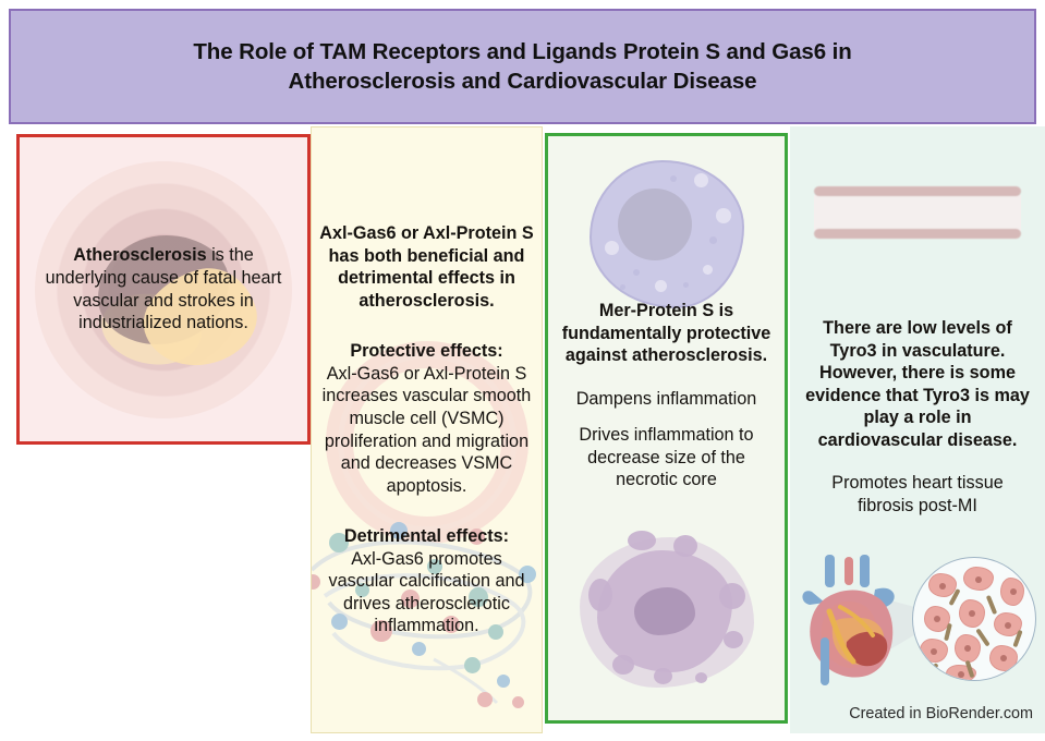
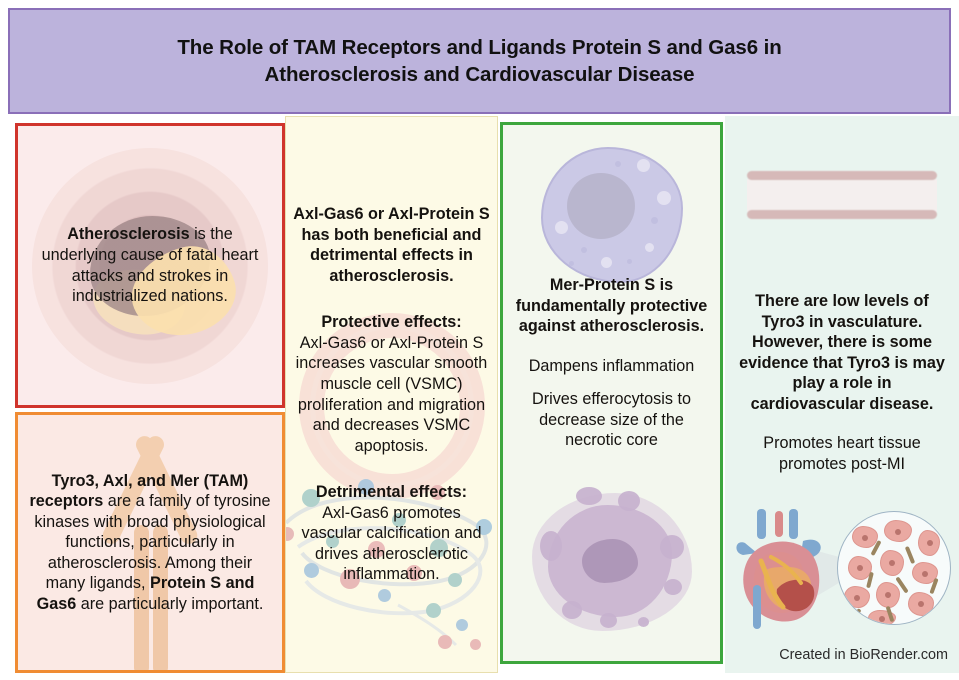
  The Role of TAM Receptors and Ligands Protein S and Gas6 in Atherosclerosis and Cardiovascular Disease
- Atherosclerosis is the underlying cause of fatal heart vascular and strokes in industrialized nations.
+ Atherosclerosis is the underlying cause of fatal heart attacks and strokes in industrialized nations.
+ Tyro3, Axl, and Mer (TAM) receptors are a family of tyrosine kinases with broad physiological functions, particularly in atherosclerosis. Among their many ligands, Protein S and Gas6 are particularly important.
  Axl-Gas6 or Axl-Protein S has both beneficial and detrimental effects in atherosclerosis.
  Protective effects:
  Axl-Gas6 or Axl-Protein S increases vascular smooth muscle cell (VSMC) proliferation and migration and decreases VSMC apoptosis.
  Detrimental effects:
  Axl-Gas6 promotes vascular calcification and drives atherosclerotic inflammation.
  Mer-Protein S is fundamentally protective against atherosclerosis.
  Dampens inflammation
- Drives inflammation to decrease size of the necrotic core
+ Drives efferocytosis to decrease size of the necrotic core
  There are low levels of Tyro3 in vasculature. However, there is some evidence that Tyro3 is may play a role in cardiovascular disease.
- Promotes heart tissue fibrosis post-MI
+ Promotes heart tissue promotes post-MI
  Created in BioRender.com
